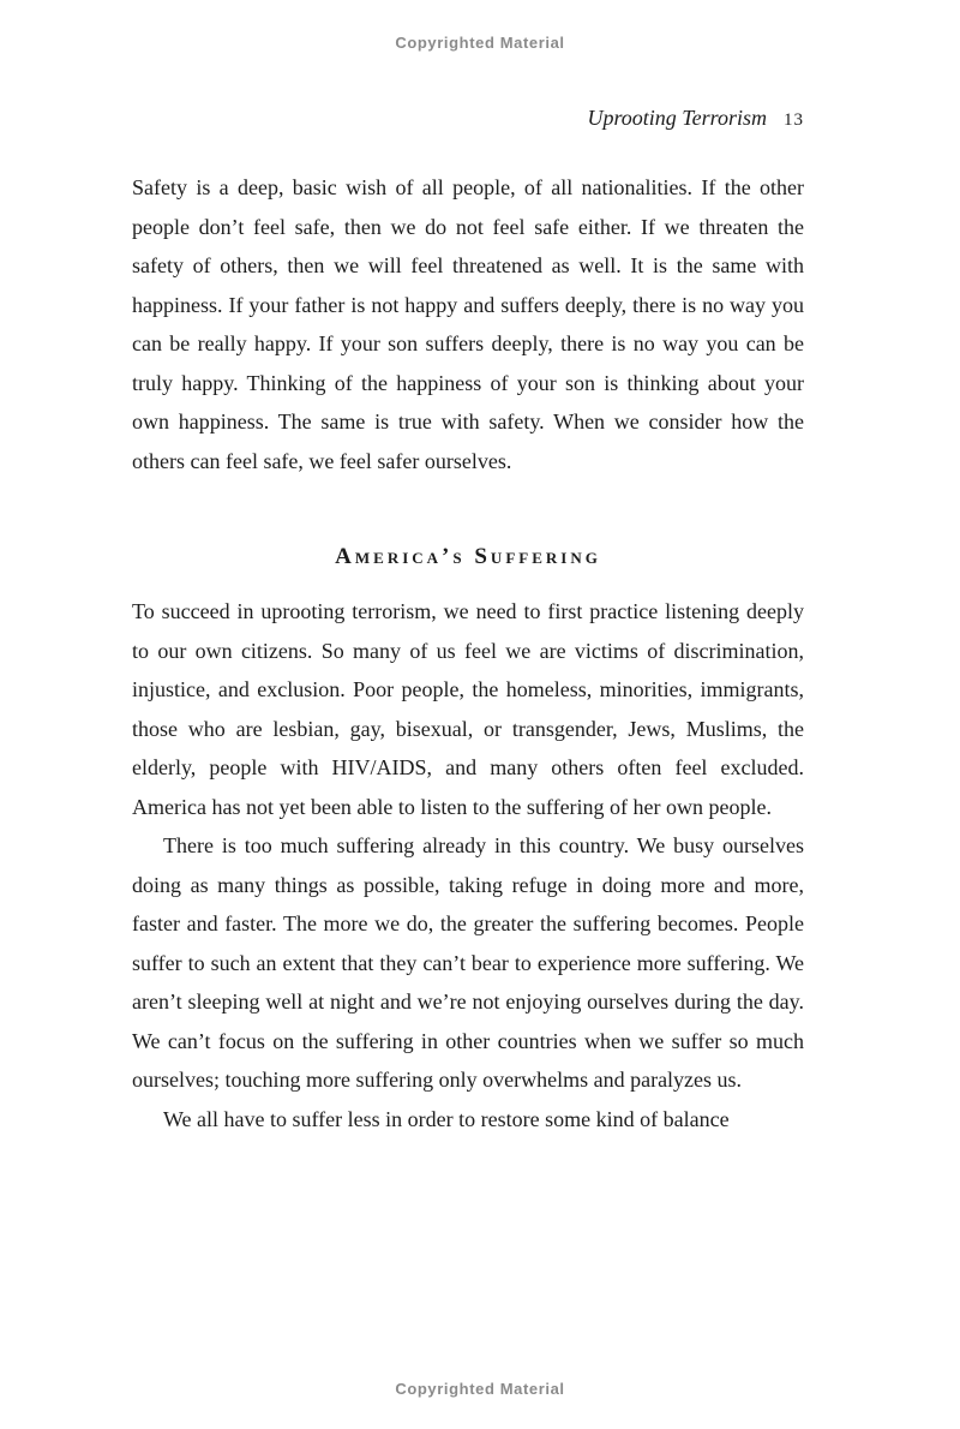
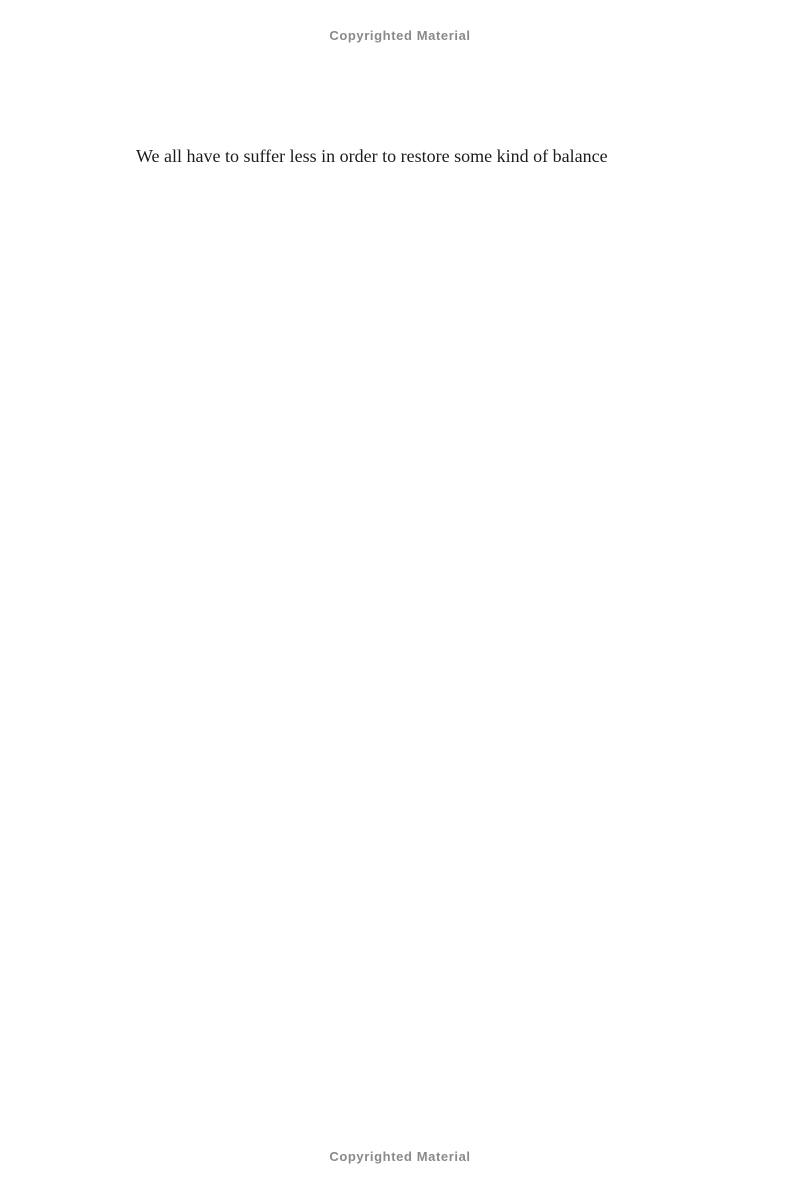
  Copyrighted Material
- Uprooting Terrorism 13
- Safety is a deep, basic wish of all people, of all nationalities. If the other people don’t feel safe, then we do not feel safe either. If we threaten the safety of others, then we will feel threatened as well. It is the same with happiness. If your father is not happy and suffers deeply, there is no way you can be really happy. If your son suffers deeply, there is no way you can be truly happy. Thinking of the happiness of your son is thinking about your own happiness. The same is true with safety. When we consider how the others can feel safe, we feel safer ourselves.
- America’s Suffering
- To succeed in uprooting terrorism, we need to first practice listening deeply to our own citizens. So many of us feel we are victims of discrimination, injustice, and exclusion. Poor people, the homeless, minorities, immigrants, those who are lesbian, gay, bisexual, or transgender, Jews, Muslims, the elderly, people with HIV/AIDS, and many others often feel excluded. America has not yet been able to listen to the suffering of her own people.
- There is too much suffering already in this country. We busy ourselves doing as many things as possible, taking refuge in doing more and more, faster and faster. The more we do, the greater the suffering becomes. People suffer to such an extent that they can’t bear to experience more suffering. We aren’t sleeping well at night and we’re not enjoying ourselves during the day. We can’t focus on the suffering in other countries when we suffer so much ourselves; touching more suffering only overwhelms and paralyzes us.
  We all have to suffer less in order to restore some kind of balance
  Copyrighted Material
